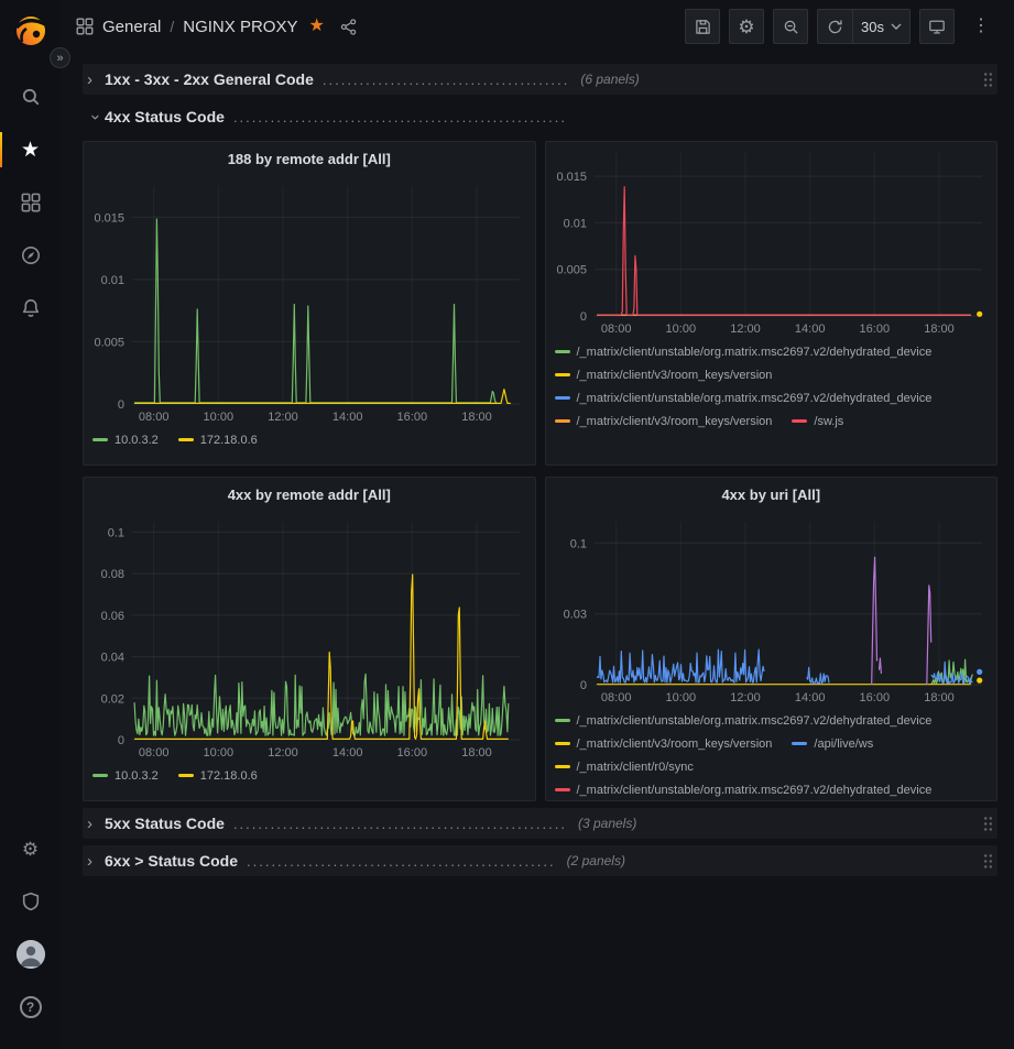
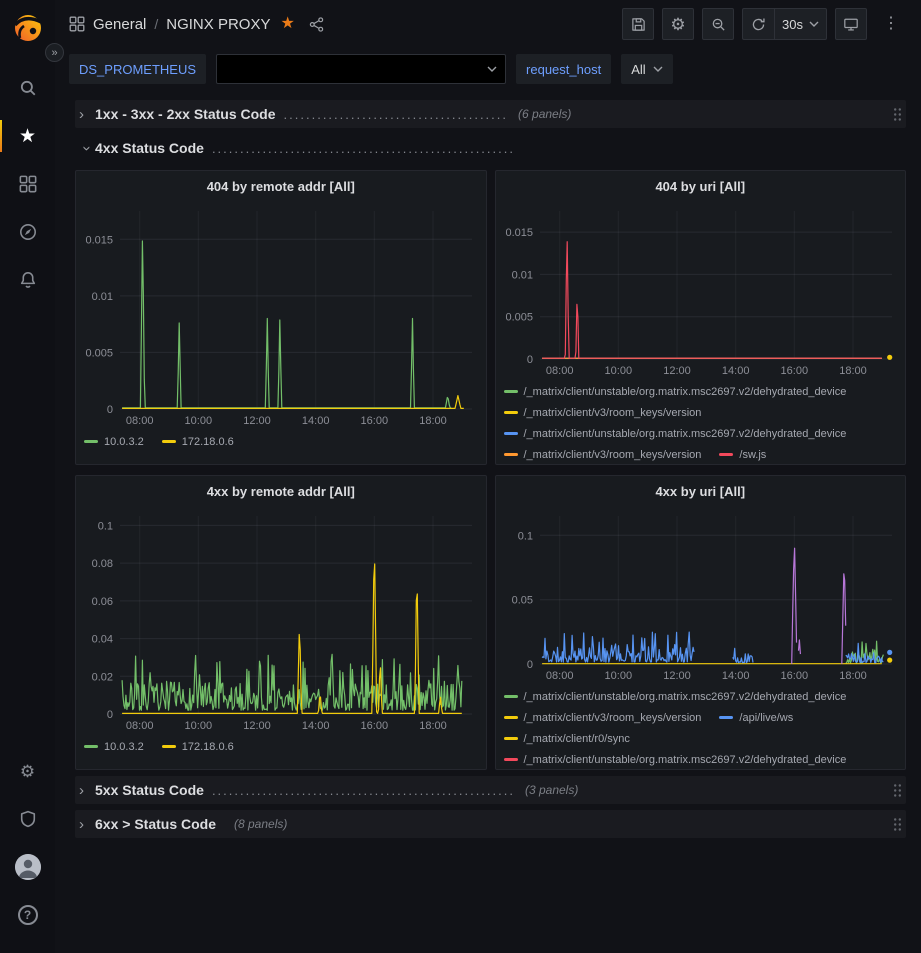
  ★
  ⚙
  ?
  »
  General
  /
  NGINX PROXY
  ★
  ⚙
  30s
  ⋮
+ DS_PROMETHEUS
+ request_host
+ All
  ›
- 1xx - 3xx - 2xx General Code
+ 1xx - 3xx - 2xx Status Code
  ........................................
  (6 panels)
  4xx Status Code
  ......................................................
- 188 by remote addr [All]
+ 404 by remote addr [All]
  08:00
  10:00
  12:00
  14:00
  16:00
  18:00
  0
  0.005
  0.01
  0.015
  10.0.3.2
  172.18.0.6
+ 404 by uri [All]
  08:00
  10:00
  12:00
  14:00
  16:00
  18:00
  0
  0.005
  0.01
  0.015
  /_matrix/client/unstable/org.matrix.msc2697.v2/dehydrated_device
  /_matrix/client/v3/room_keys/version
  /_matrix/client/unstable/org.matrix.msc2697.v2/dehydrated_device
  /_matrix/client/v3/room_keys/version
  /sw.js
  4xx by remote addr [All]
  08:00
  10:00
  12:00
  14:00
  16:00
  18:00
  0
  0.02
  0.04
  0.06
  0.08
  0.1
  10.0.3.2
  172.18.0.6
  4xx by uri [All]
  08:00
  10:00
  12:00
  14:00
  16:00
  18:00
  0
- 0.03
+ 0.05
  0.1
  /_matrix/client/unstable/org.matrix.msc2697.v2/dehydrated_device
  /_matrix/client/v3/room_keys/version
  /api/live/ws
  /_matrix/client/r0/sync
  /_matrix/client/unstable/org.matrix.msc2697.v2/dehydrated_device
  ›
  5xx Status Code
  ......................................................
  (3 panels)
  ›
  6xx > Status Code
- ..................................................
- (2 panels)
+ (8 panels)
